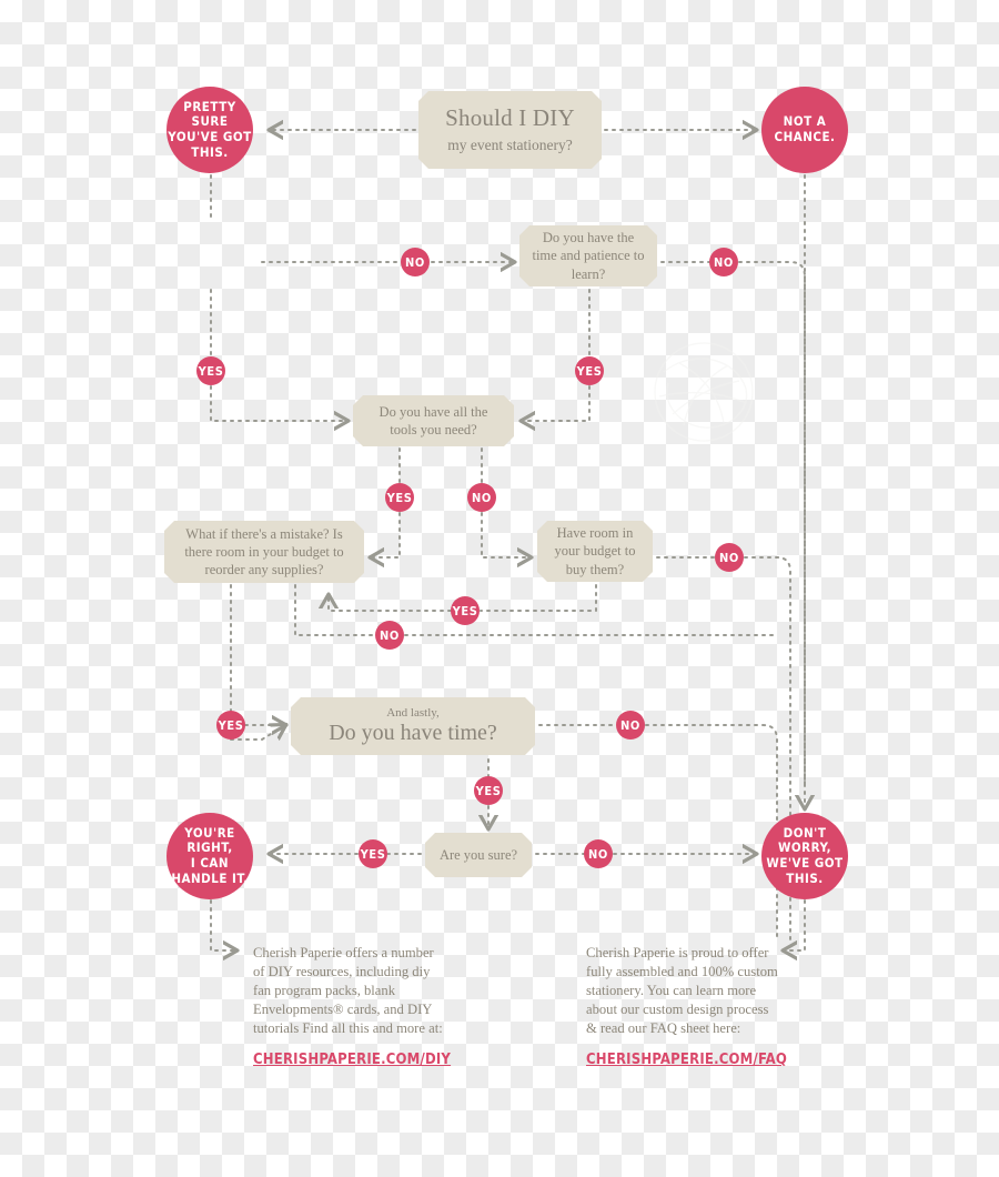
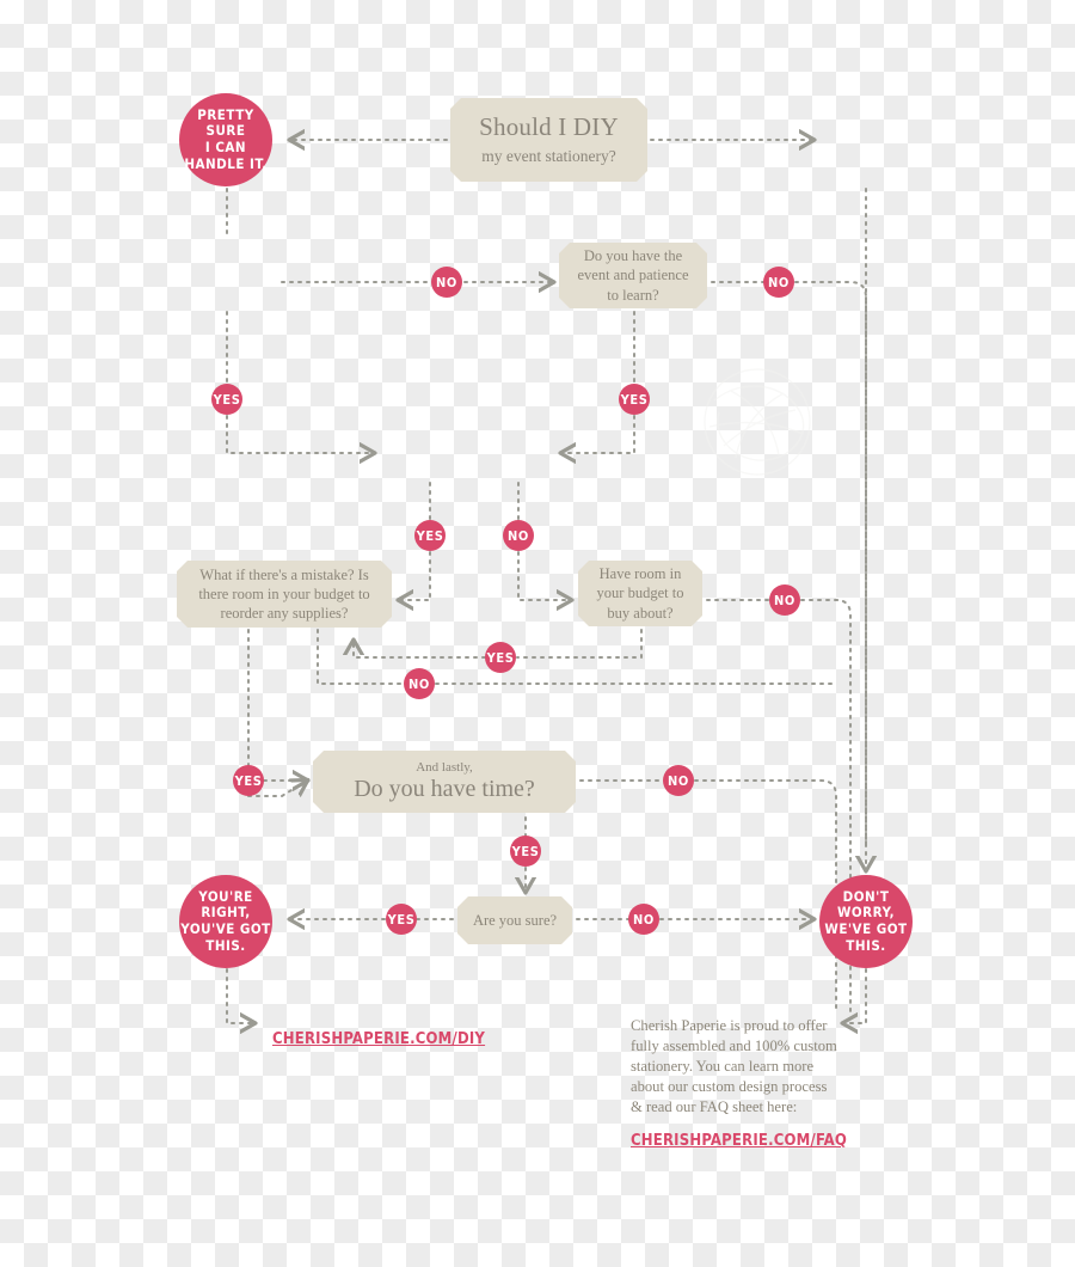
  Should I DIY
  my event stationery?
  PRETTY SURE
- YOU'VE GOT THIS.
+ I CAN HANDLE IT.
- NOT A
- CHANCE.
  YOU'RE RIGHT,
- I CAN HANDLE IT.
+ YOU'VE GOT THIS.
  DON'T WORRY,
  WE'VE GOT THIS.
- Do you have the time and patience to learn?
+ Do you have the event and patience to learn?
- Do you have all the tools you need?
  What if there's a mistake? Is there room in your budget to reorder any supplies?
- Have room in your budget to buy them?
+ Have room in your budget to buy about?
  And lastly,
  Do you have time?
  Are you sure?
  NO
  NO
  YES
  YES
  YES
  NO
  NO
  YES
  NO
  YES
  NO
  YES
  YES
  NO
- Cherish Paperie offers a number of DIY resources, including diy fan program packs, blank Envelopments® cards, and DIY tutorials Find all this and more at:
  CHERISHPAPERIE.COM/DIY
  Cherish Paperie is proud to offer fully assembled and 100% custom stationery. You can learn more about our custom design process & read our FAQ sheet here:
  CHERISHPAPERIE.COM/FAQ
